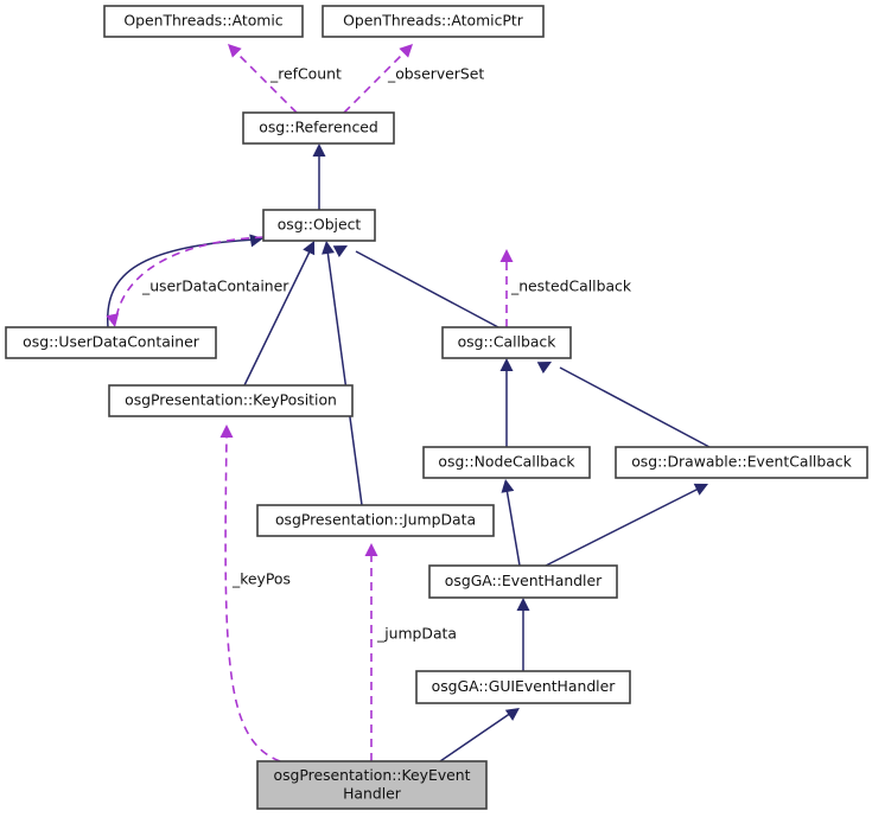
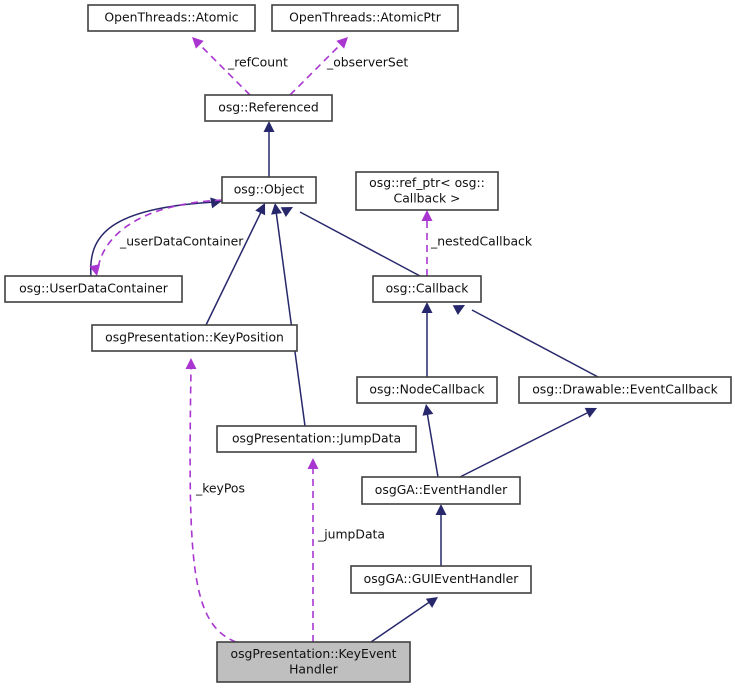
  OpenThreads::Atomic
  OpenThreads::AtomicPtr
  osg::Referenced
  osg::Object
+ osg::ref_ptr< osg::
+ Callback >
  osg::UserDataContainer
  osg::Callback
  osgPresentation::KeyPosition
  osg::NodeCallback
  osg::Drawable::EventCallback
  osgPresentation::JumpData
  osgGA::EventHandler
  osgGA::GUIEventHandler
  osgPresentation::KeyEvent
  Handler
  _refCount
  _observerSet
  _userDataContainer
  _nestedCallback
  _keyPos
  _jumpData
